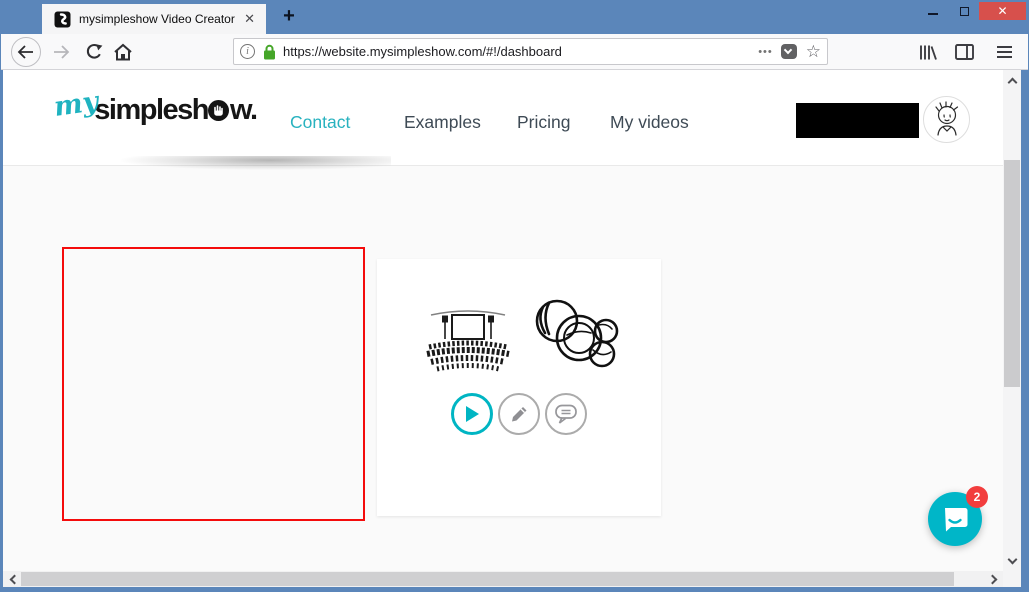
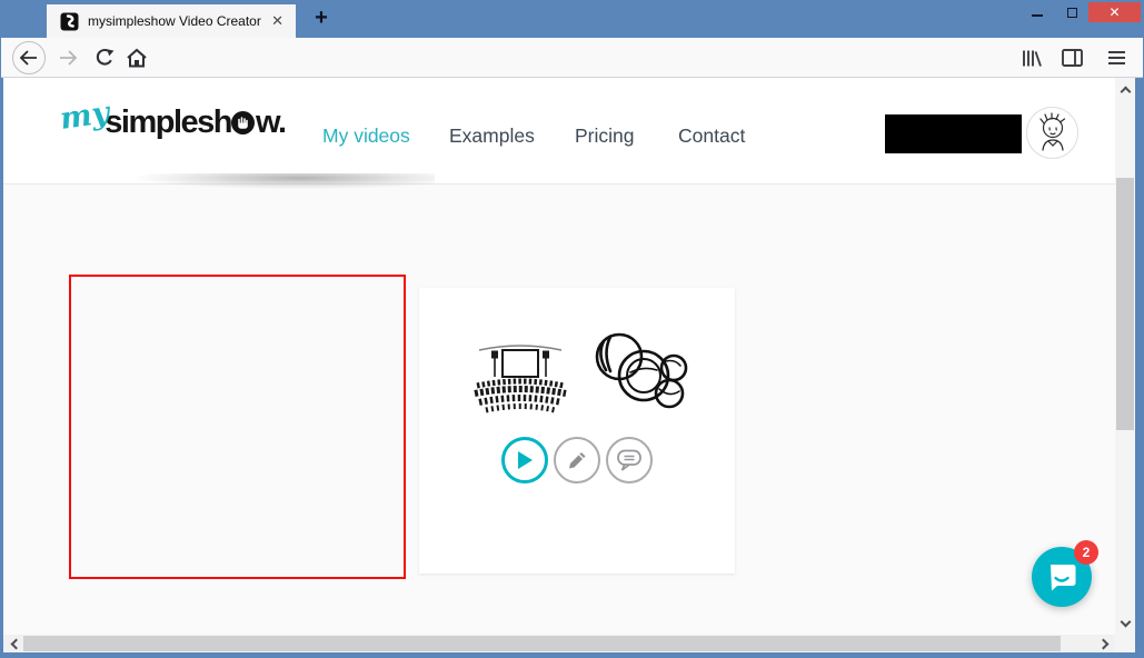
  mysimpleshow Video Creator
  ✕
  +
  ✕
- i
- https://website.mysimpleshow.com/#!/dashboard
- •••
- ☆
- Contact
+ My videos
  Examples
  Pricing
- My videos
+ Contact
  2
